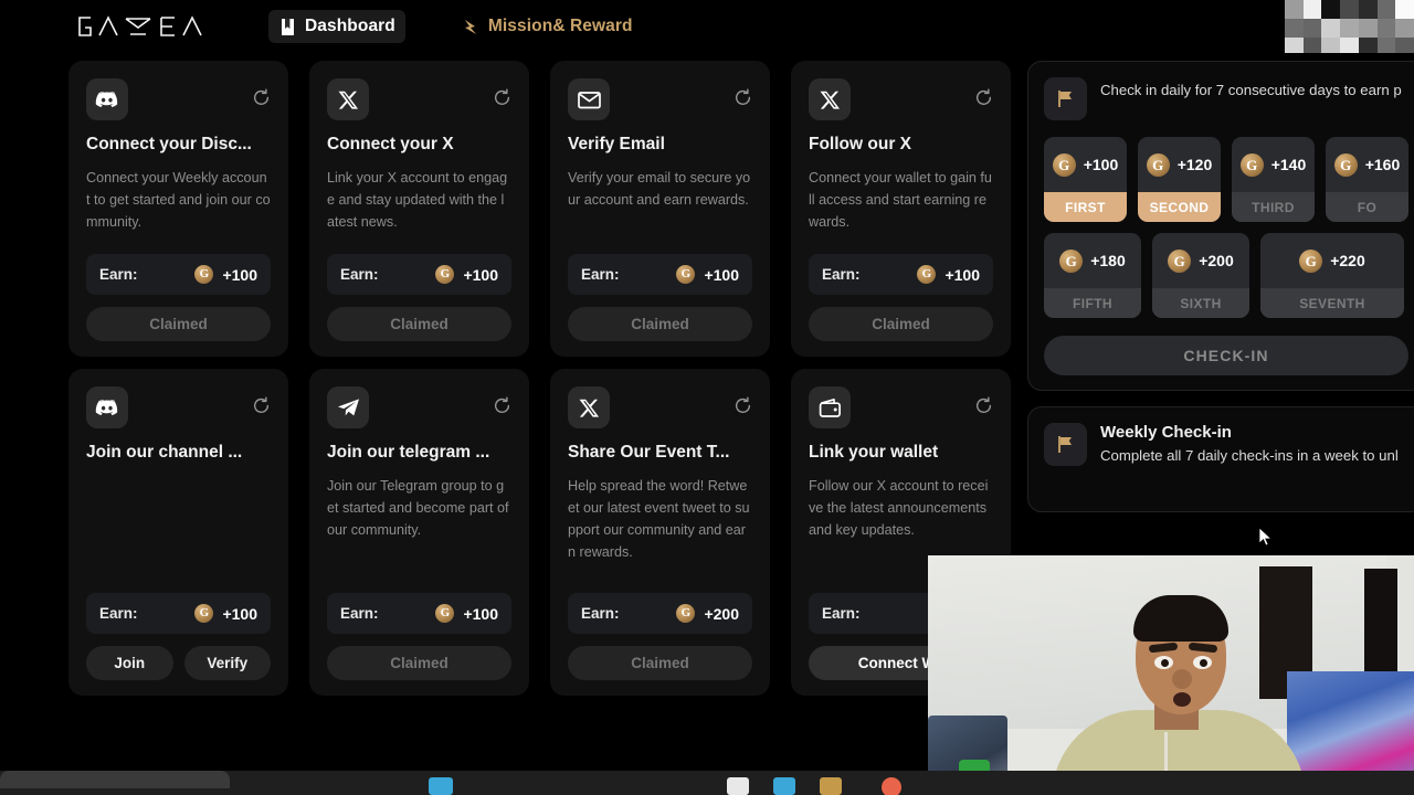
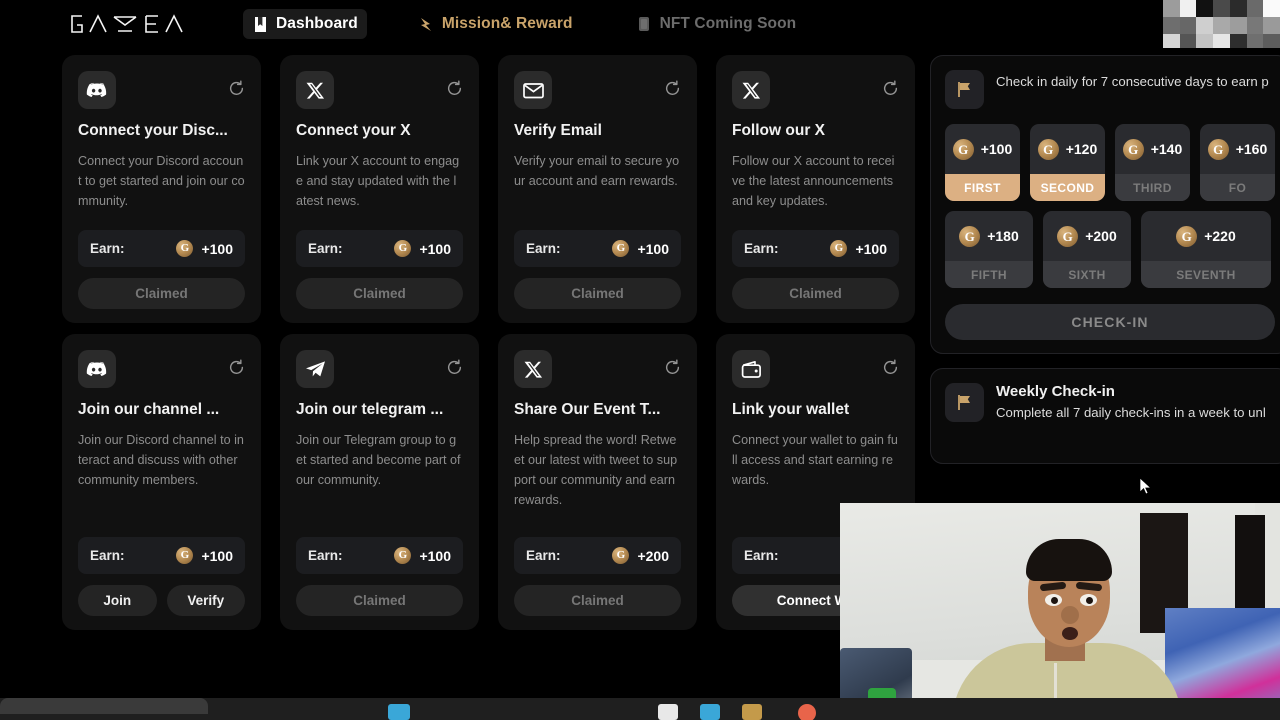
  Dashboard
  Mission& Reward
+ NFT Coming Soon
  Connect your Disc...
- Connect your Weekly account to get started and join our community.
+ Connect your Discord account to get started and join our community.
  Earn:
  G
  +100
  Claimed
  Connect your X
  Link your X account to engage and stay updated with the latest news.
  Earn:
  G
  +100
  Claimed
  Verify Email
  Verify your email to secure your account and earn rewards.
  Earn:
  G
  +100
  Claimed
  Follow our X
- Connect your wallet to gain full access and start earning rewards.
+ Follow our X account to receive the latest announcements and key updates.
  Earn:
  G
  +100
  Claimed
  Join our channel ...
+ Join our Discord channel to interact and discuss with other community members.
  Earn:
  G
  +100
  Join
  Verify
  Join our telegram ...
  Join our Telegram group to get started and become part of our community.
  Earn:
  G
  +100
  Claimed
  Share Our Event T...
- Help spread the word! Retweet our latest event tweet to support our community and earn rewards.
+ Help spread the word! Retweet our latest with tweet to support our community and earn rewards.
  Earn:
  G
  +200
  Claimed
  Link your wallet
- Follow our X account to receive the latest announcements and key updates.
+ Connect your wallet to gain full access and start earning rewards.
  Earn:
  Connect
  Check in daily for 7 consecutive days to earn p
  G
  +100
  FIRST
  G
  +120
  SECOND
  G
  +140
  THIRD
  G
  +160
  FO
  G
  +180
  FIFTH
  G
  +200
  SIXTH
  G
  +220
  SEVENTH
  CHECK-IN
  Weekly Check-in
  Complete all 7 daily check-ins in a week to unl
